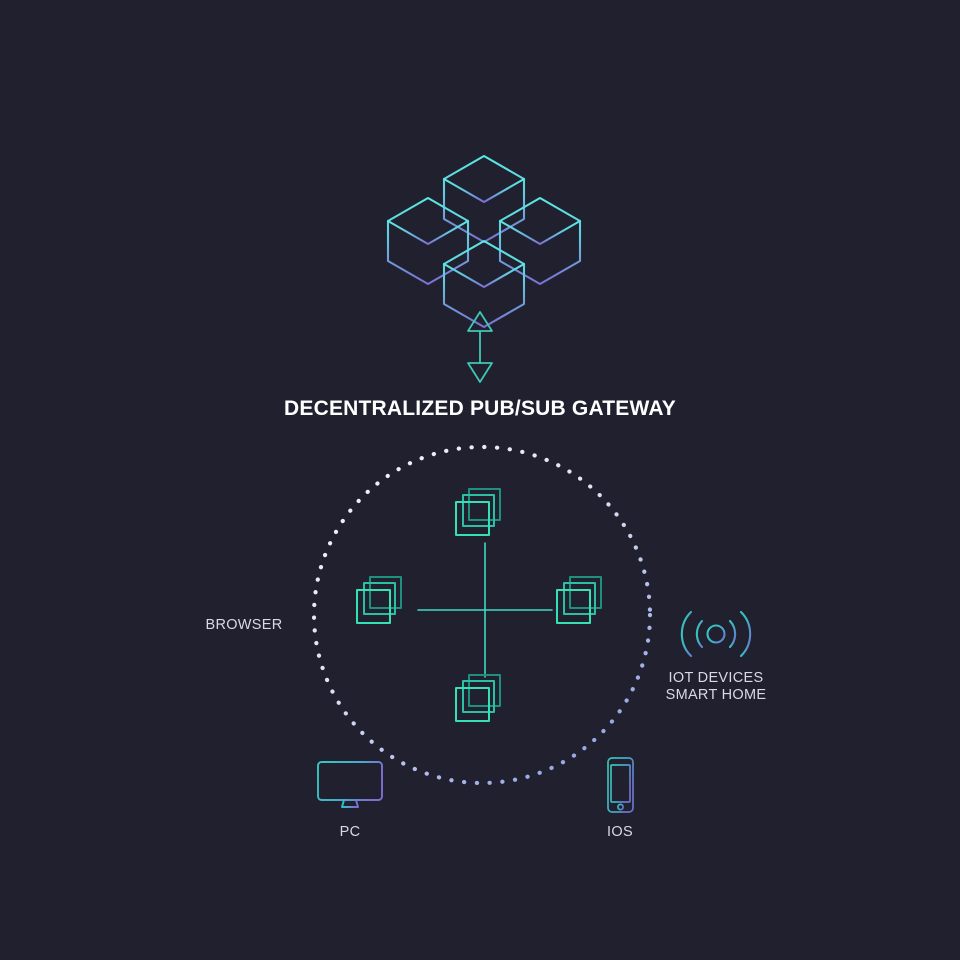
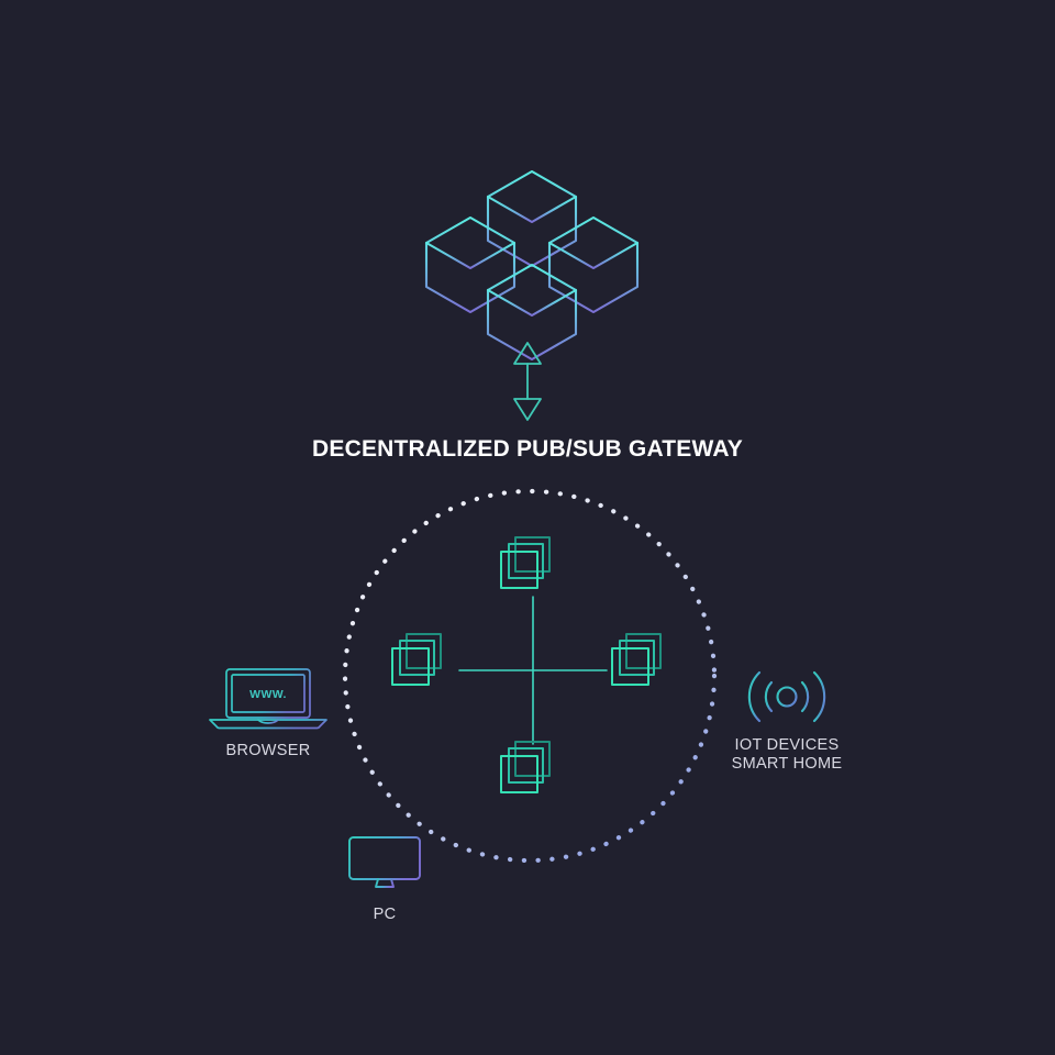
  DECENTRALIZED PUB/SUB GATEWAY
+ WWW.
  BROWSER
  IOT DEVICES
  SMART HOME
  PC
- IOS
